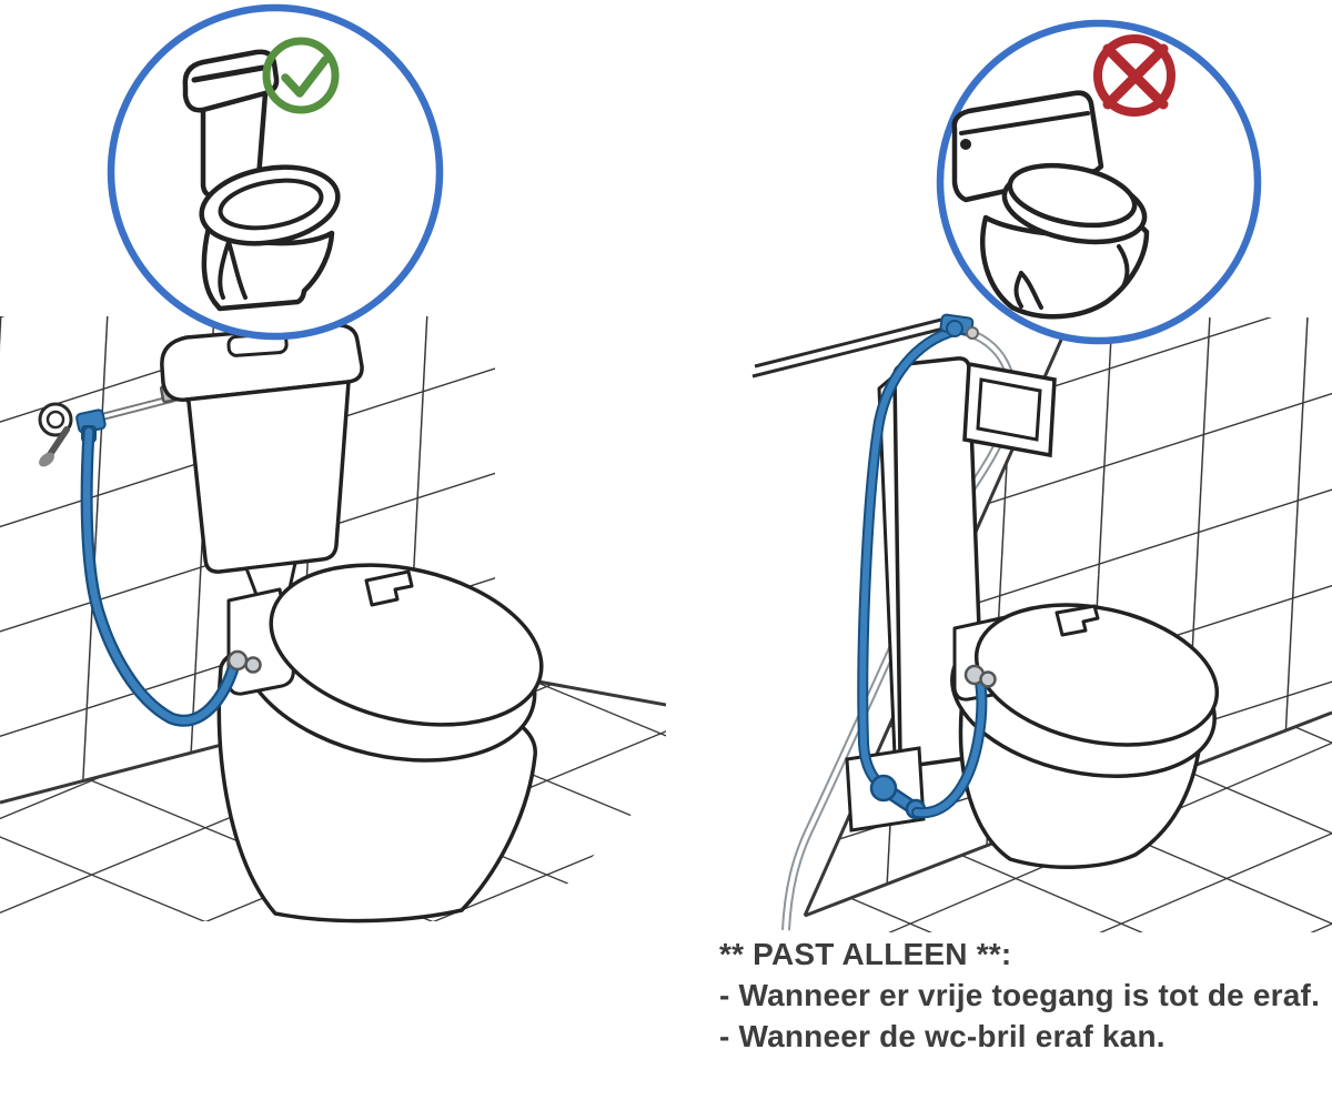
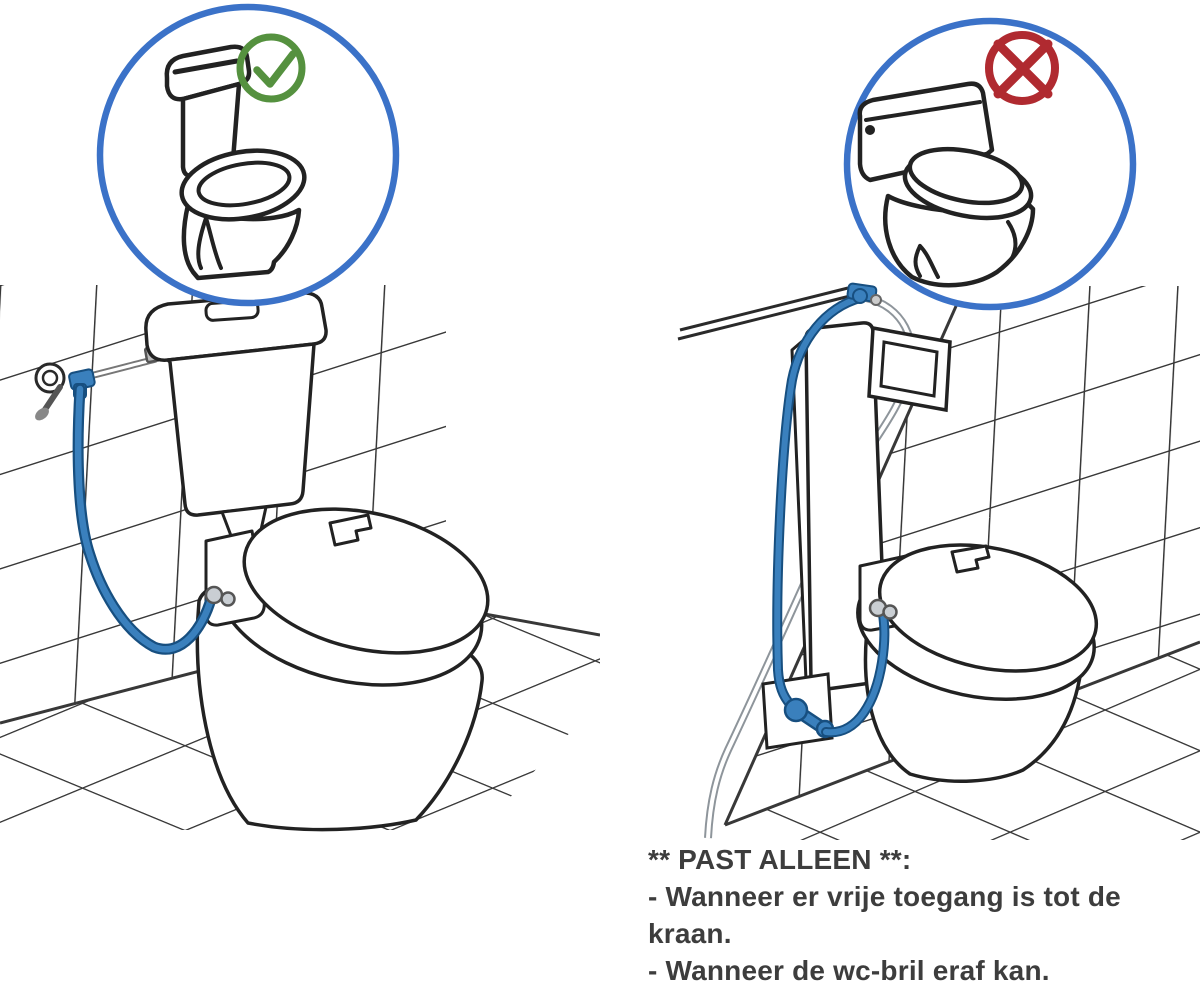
  ** PAST ALLEEN **:
- - Wanneer er vrije toegang is tot de eraf.
+ - Wanneer er vrije toegang is tot de kraan.
  - Wanneer de wc-bril eraf kan.
